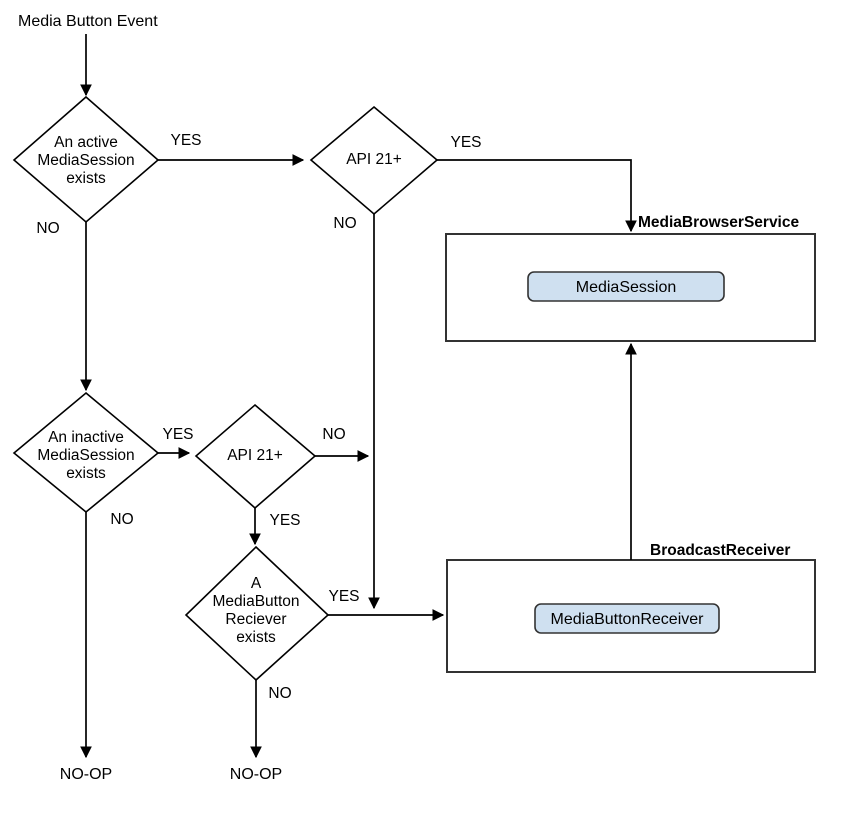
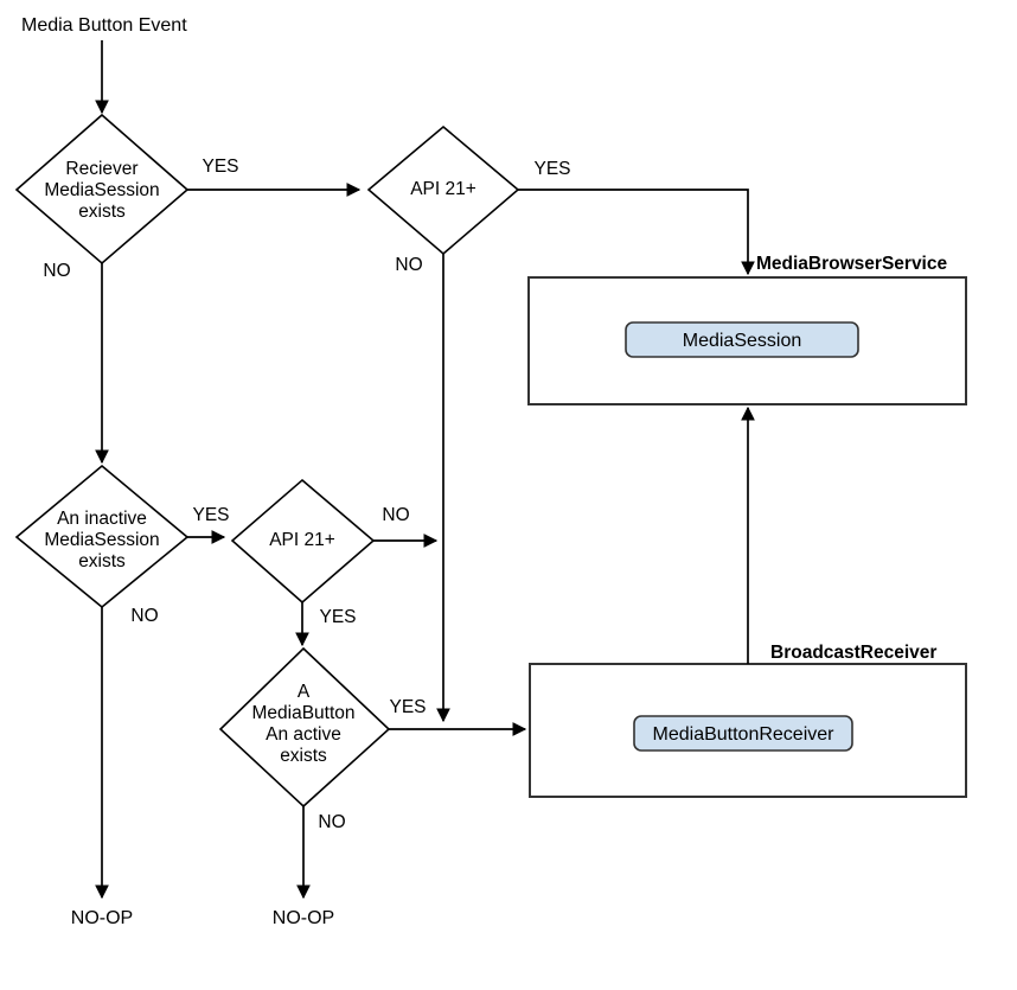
  Media Button Event
- An active
+ Reciever
  MediaSession
  exists
  YES
  NO
  API 21+
  YES
  NO
  MediaBrowserService
  MediaSession
  An inactive
  MediaSession
  exists
  YES
  NO
  API 21+
  NO
  YES
  A
  MediaButton
- Reciever
+ An active
  exists
  YES
  NO
  BroadcastReceiver
  MediaButtonReceiver
  NO-OP
  NO-OP
